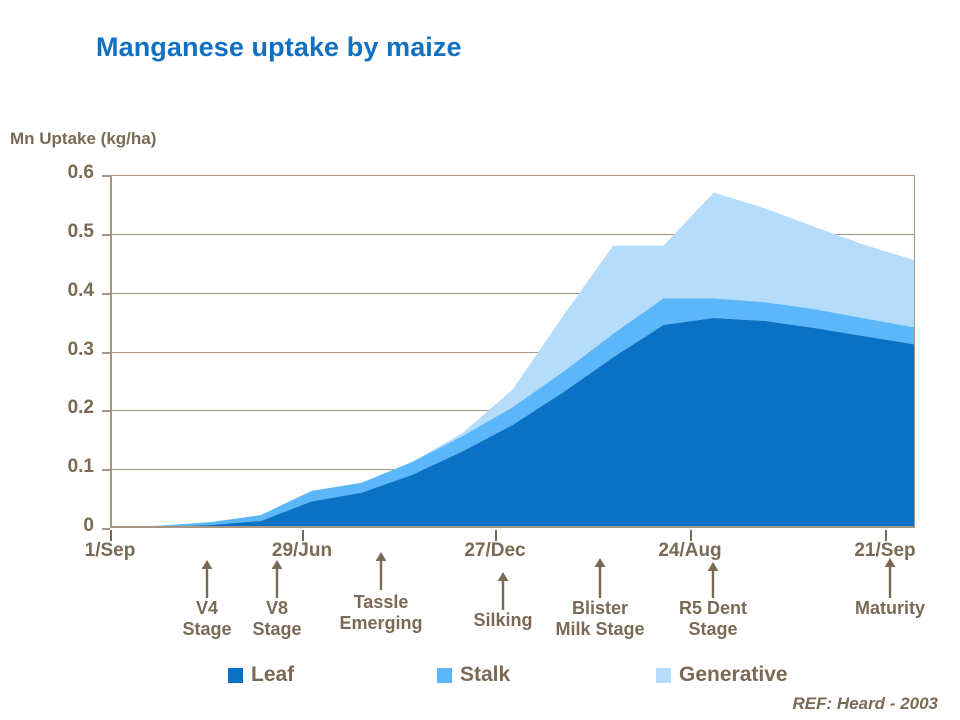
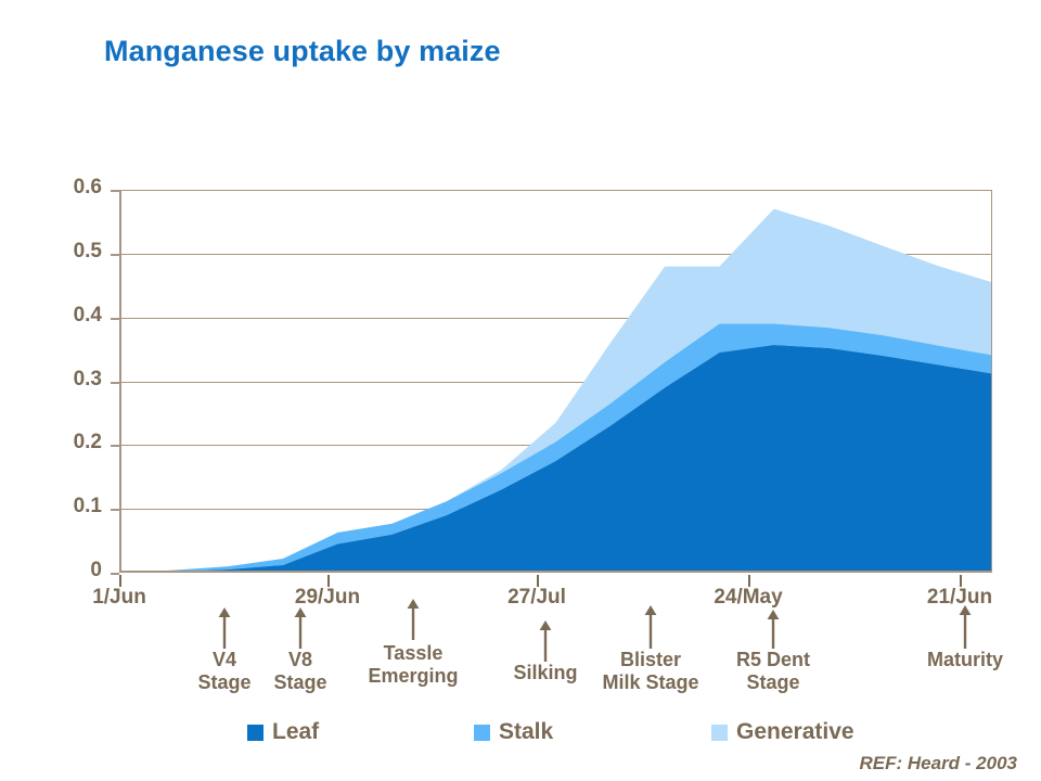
  Manganese uptake by maize
- Mn Uptake (kg/ha)
  0.6
  0.5
  0.4
  0.3
  0.2
  0.1
  0
- 1/Sep
+ 1/Jun
  29/Jun
- 27/Dec
+ 27/Jul
- 24/Aug
+ 24/May
- 21/Sep
+ 21/Jun
  V4
  Stage
  V8
  Stage
  Tassle
  Emerging
  Silking
  Blister
  Milk Stage
  R5 Dent
  Stage
  Maturity
  Leaf
  Stalk
  Generative
  REF: Heard - 2003
